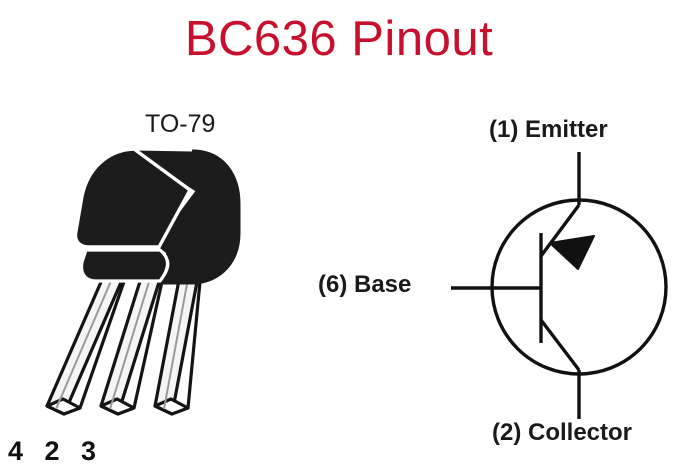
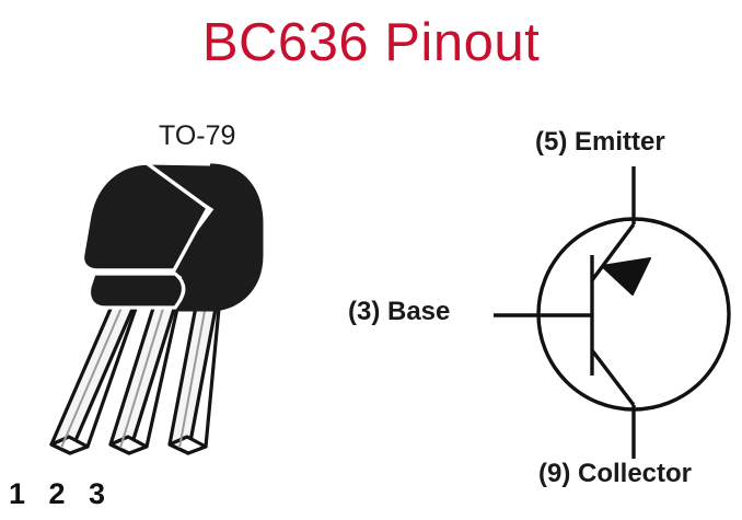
  BC636 Pinout
  TO-79
- 4 2 3
+ 1 2 3
- (1) Emitter
+ (5) Emitter
- (6) Base
+ (3) Base
- (2) Collector
+ (9) Collector
